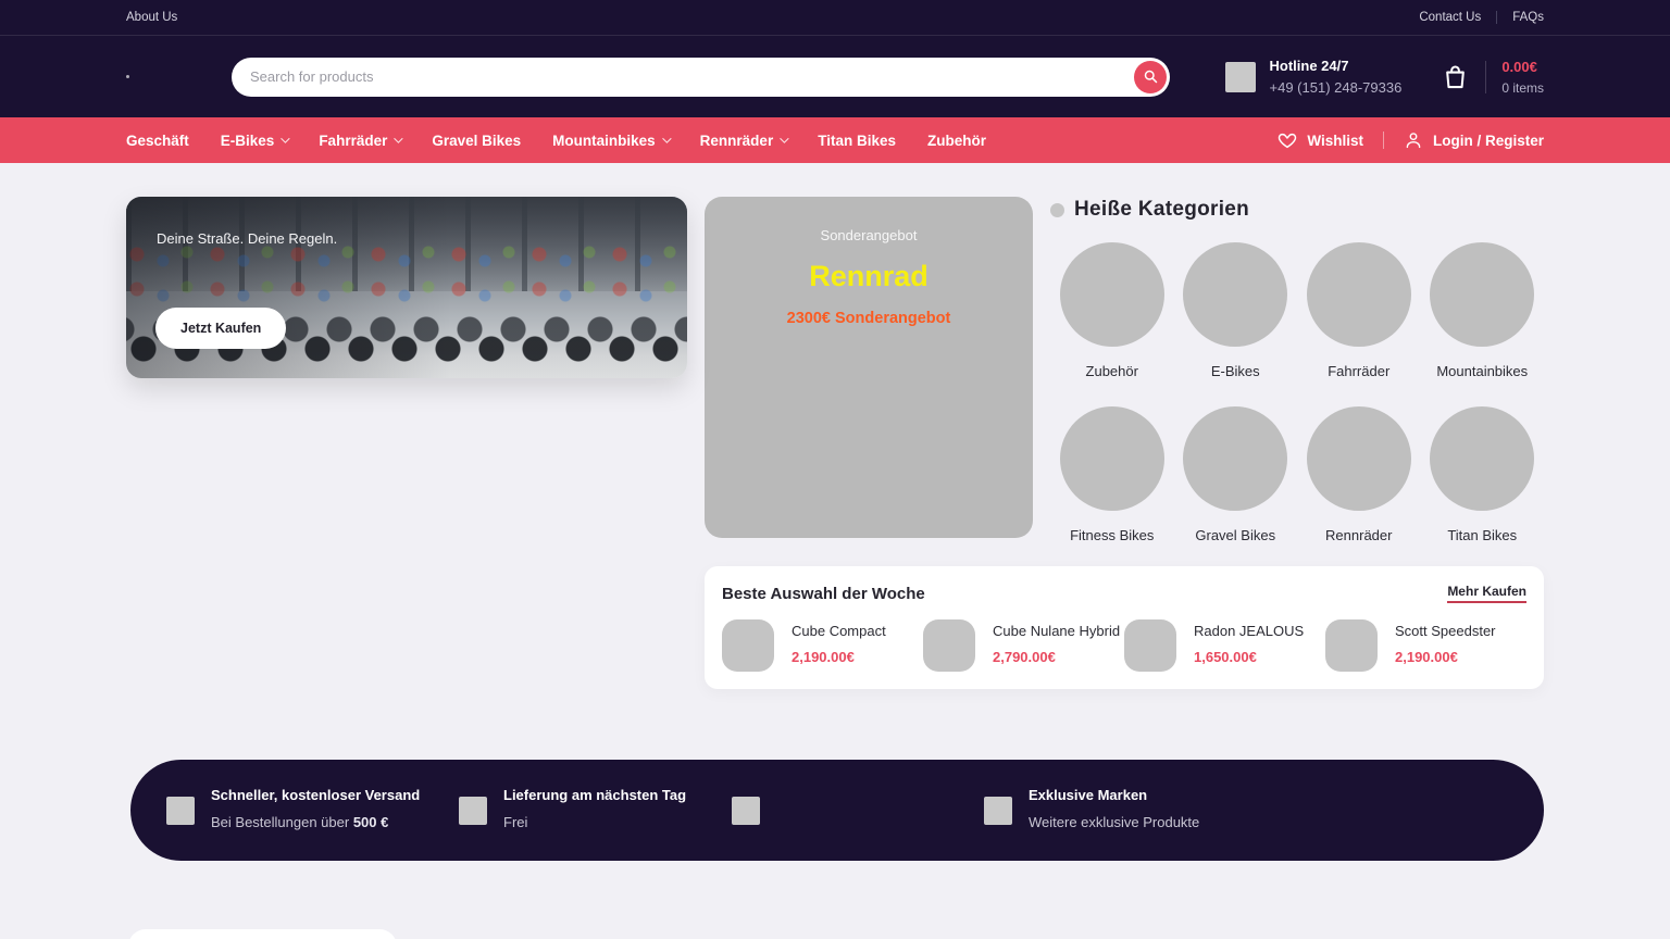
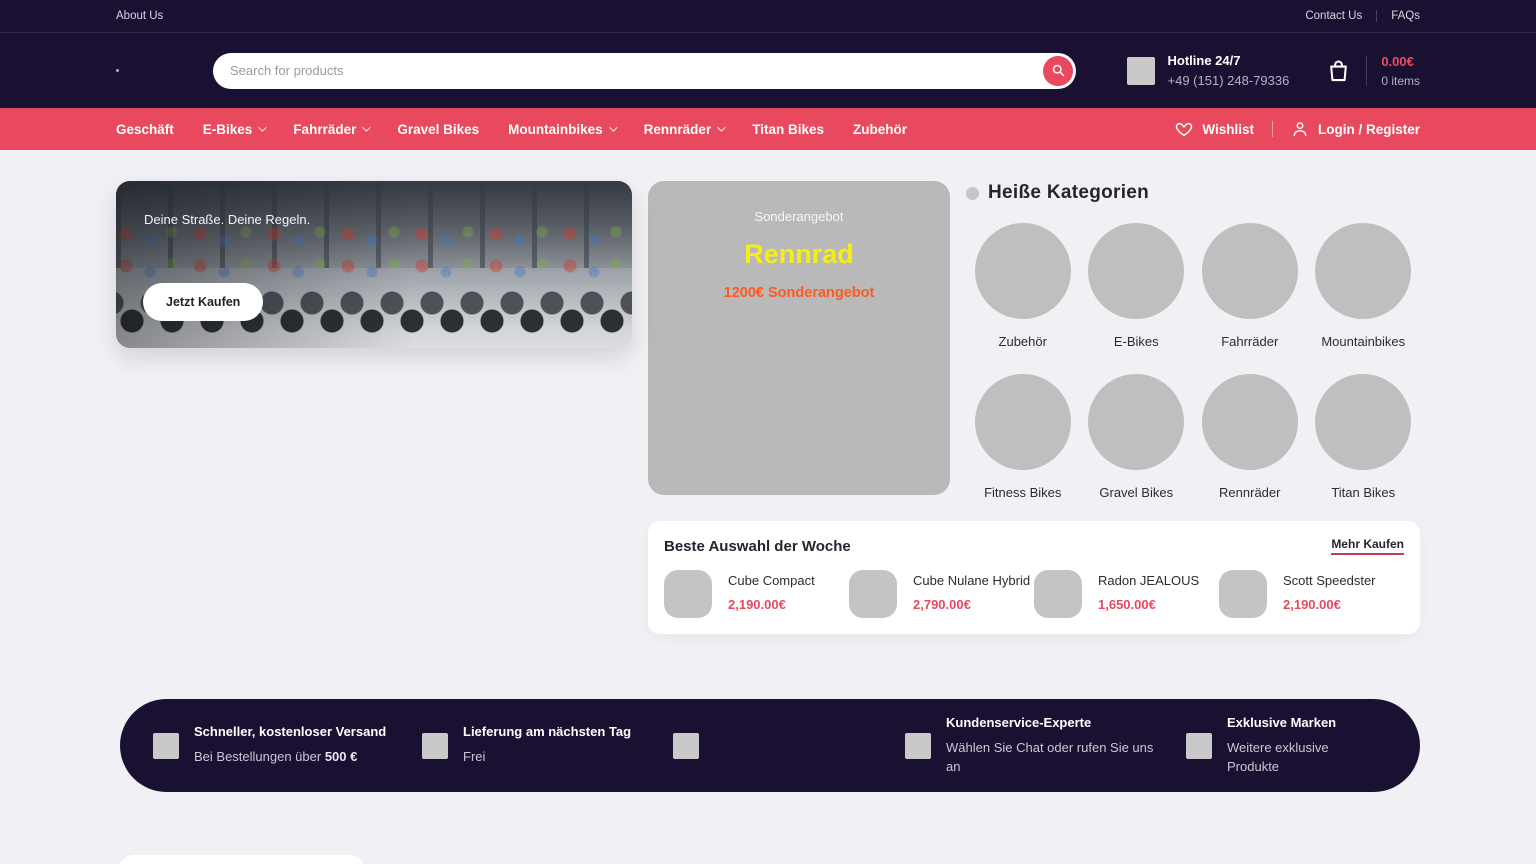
  About Us
  Contact Us
  FAQs
  Search for products
  Hotline 24/7
  +49 (151) 248-79336
  0.00€
  0 items
  Geschäft
  E-Bikes
  Fahrräder
  Gravel Bikes
  Mountainbikes
  Rennräder
  Titan Bikes
  Zubehör
  Wishlist
  Login / Register
  Deine Straße. Deine Regeln.
  Jetzt Kaufen
  Sonderangebot
  Rennrad
- 2300€ Sonderangebot
+ 1200€ Sonderangebot
  Heiße Kategorien
  Zubehör
  E-Bikes
  Fahrräder
  Mountainbikes
  Fitness Bikes
  Gravel Bikes
  Rennräder
  Titan Bikes
  Beste Auswahl der Woche
  Mehr Kaufen
  Cube Compact
  2,190.00€
  Cube Nulane Hybrid
  2,790.00€
  Radon JEALOUS
  1,650.00€
  Scott Speedster
  2,190.00€
  Schneller, kostenloser Versand
  Bei Bestellungen über 500 €
  Lieferung am nächsten Tag
  Frei
+ Kundenservice-Experte
+ Wählen Sie Chat oder rufen Sie uns an
  Exklusive Marken
  Weitere exklusive Produkte
